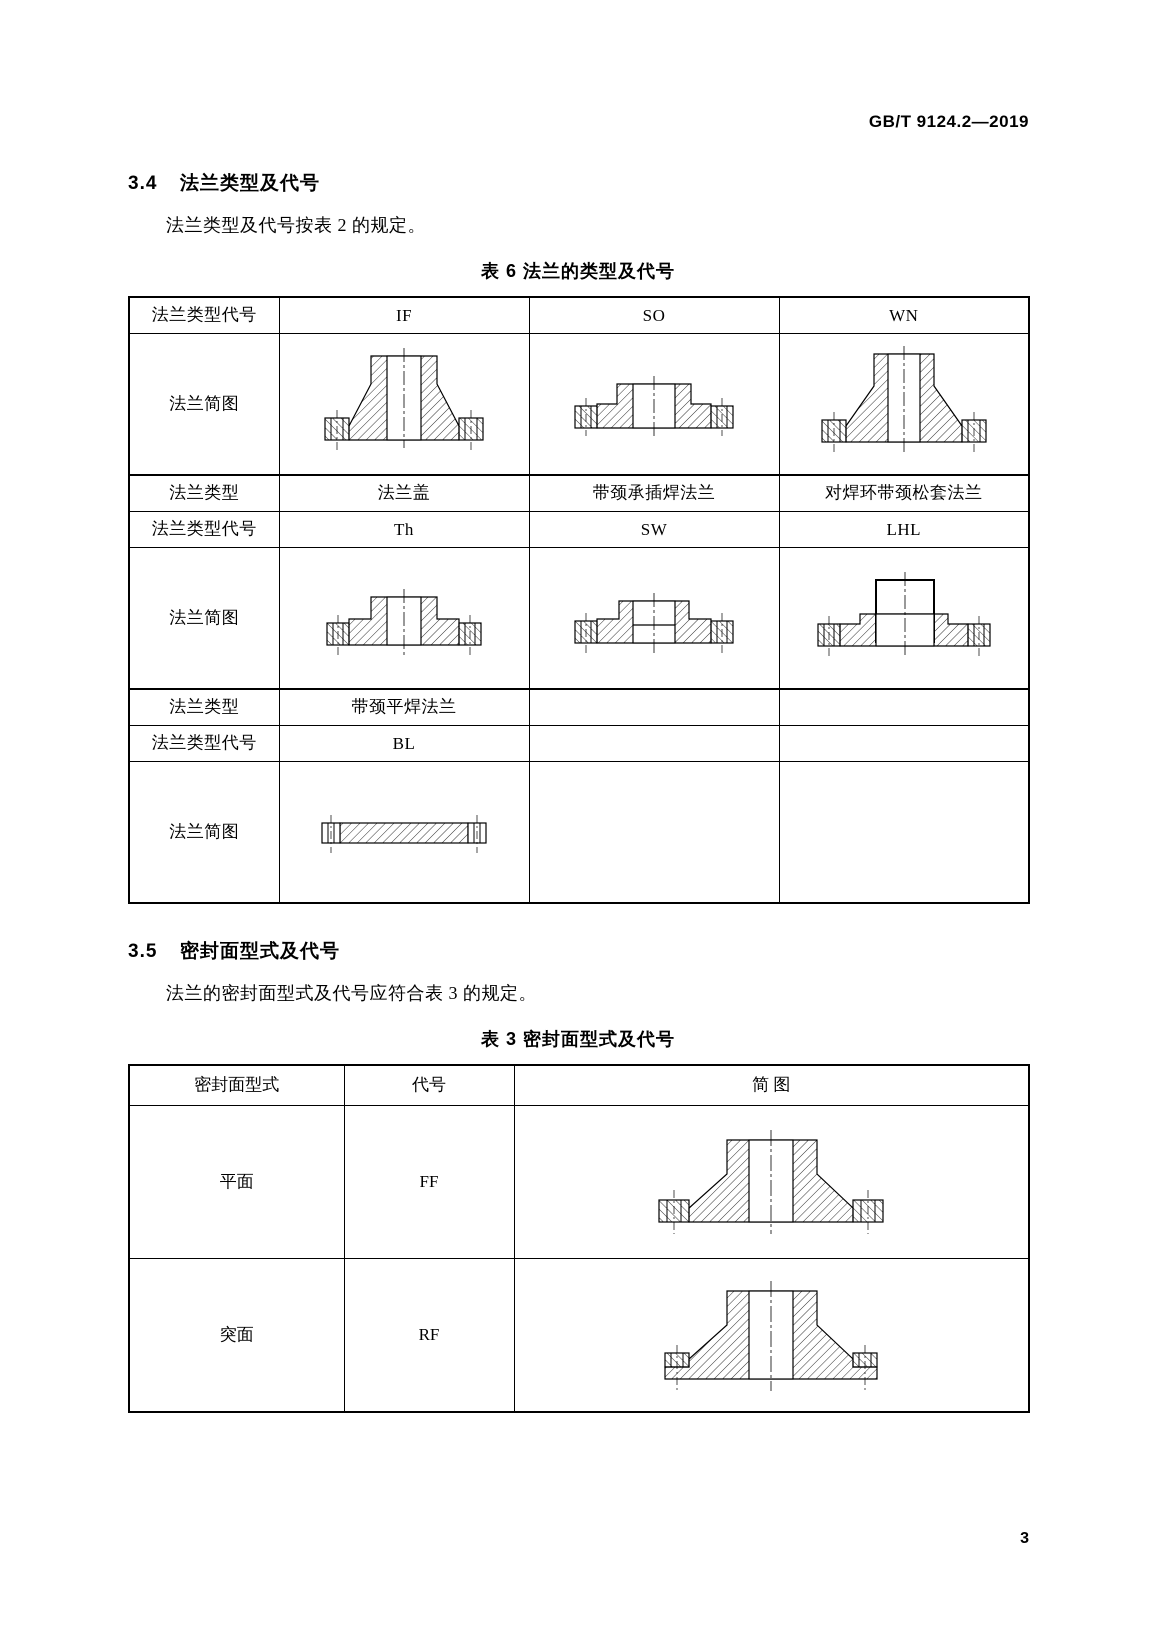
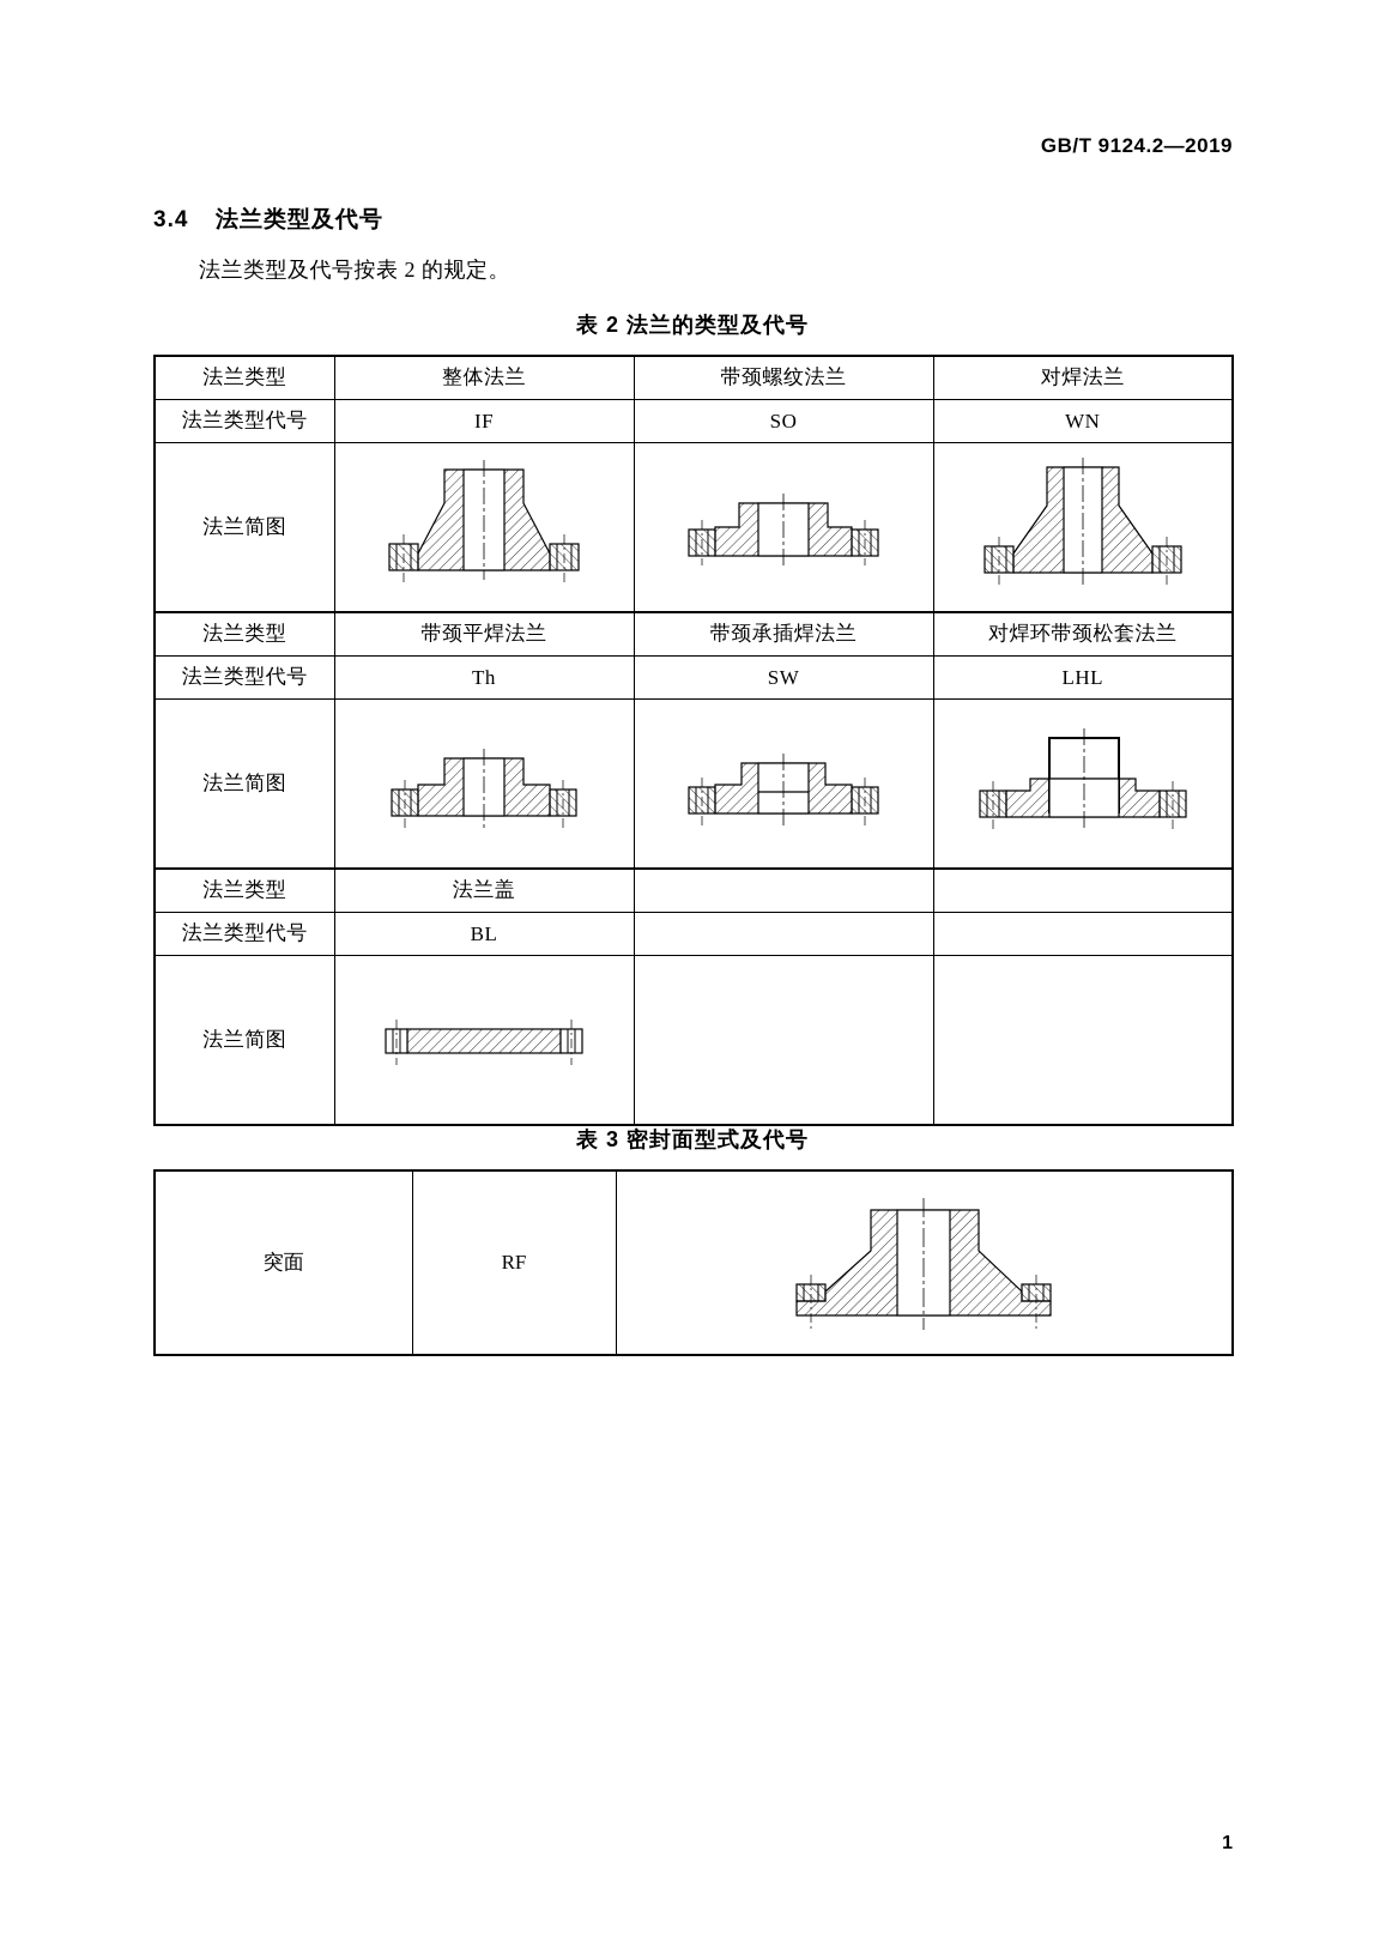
  GB/T 9124.2—2019
  3.4 法兰类型及代号
  法兰类型及代号按表 2 的规定。
- 表 6 法兰的类型及代号
+ 表 2 法兰的类型及代号
+ 法兰类型	整体法兰	带颈螺纹法兰	对焊法兰
  法兰类型代号	IF	SO	WN
  法兰简图
- 法兰类型	法兰盖	带颈承插焊法兰	对焊环带颈松套法兰
+ 法兰类型	带颈平焊法兰	带颈承插焊法兰	对焊环带颈松套法兰
  法兰类型代号	Th	SW	LHL
  法兰简图
- 法兰类型	带颈平焊法兰
+ 法兰类型	法兰盖
  法兰类型代号	BL
  法兰简图
- 3.5 密封面型式及代号
- 法兰的密封面型式及代号应符合表 3 的规定。
  表 3 密封面型式及代号
- 密封面型式	代号	简 图
- 平面	FF
  突面	RF
- 3
+ 1
